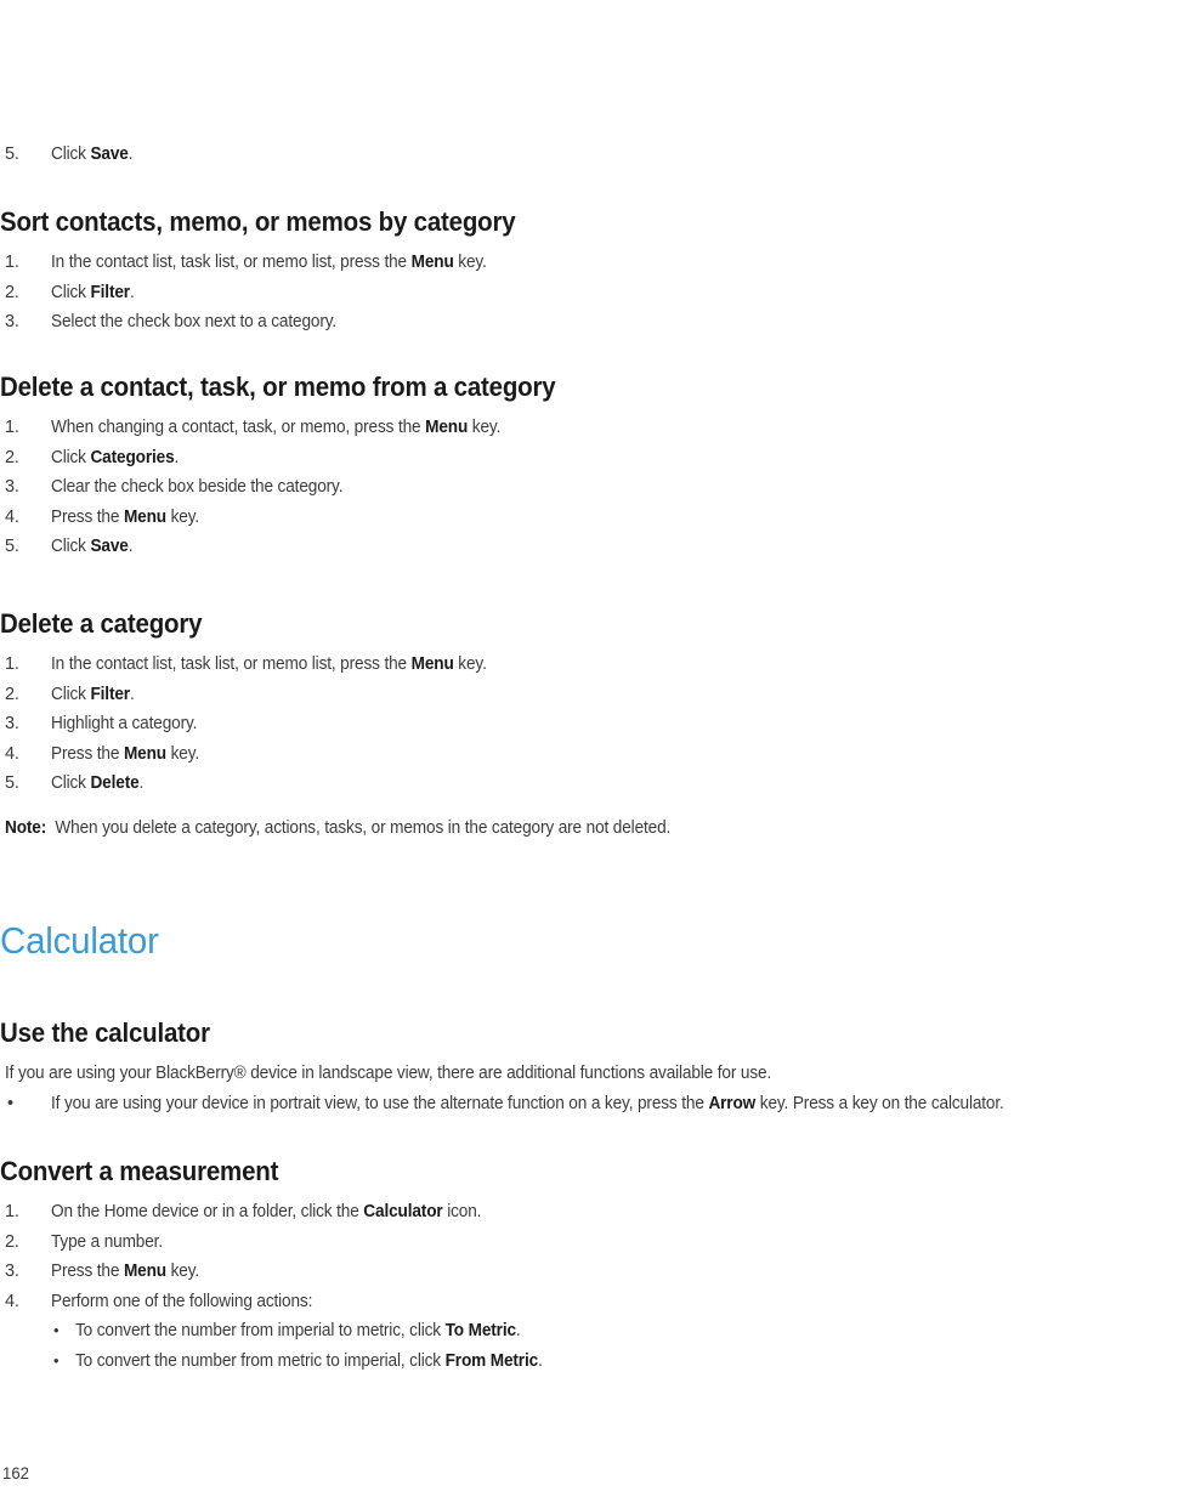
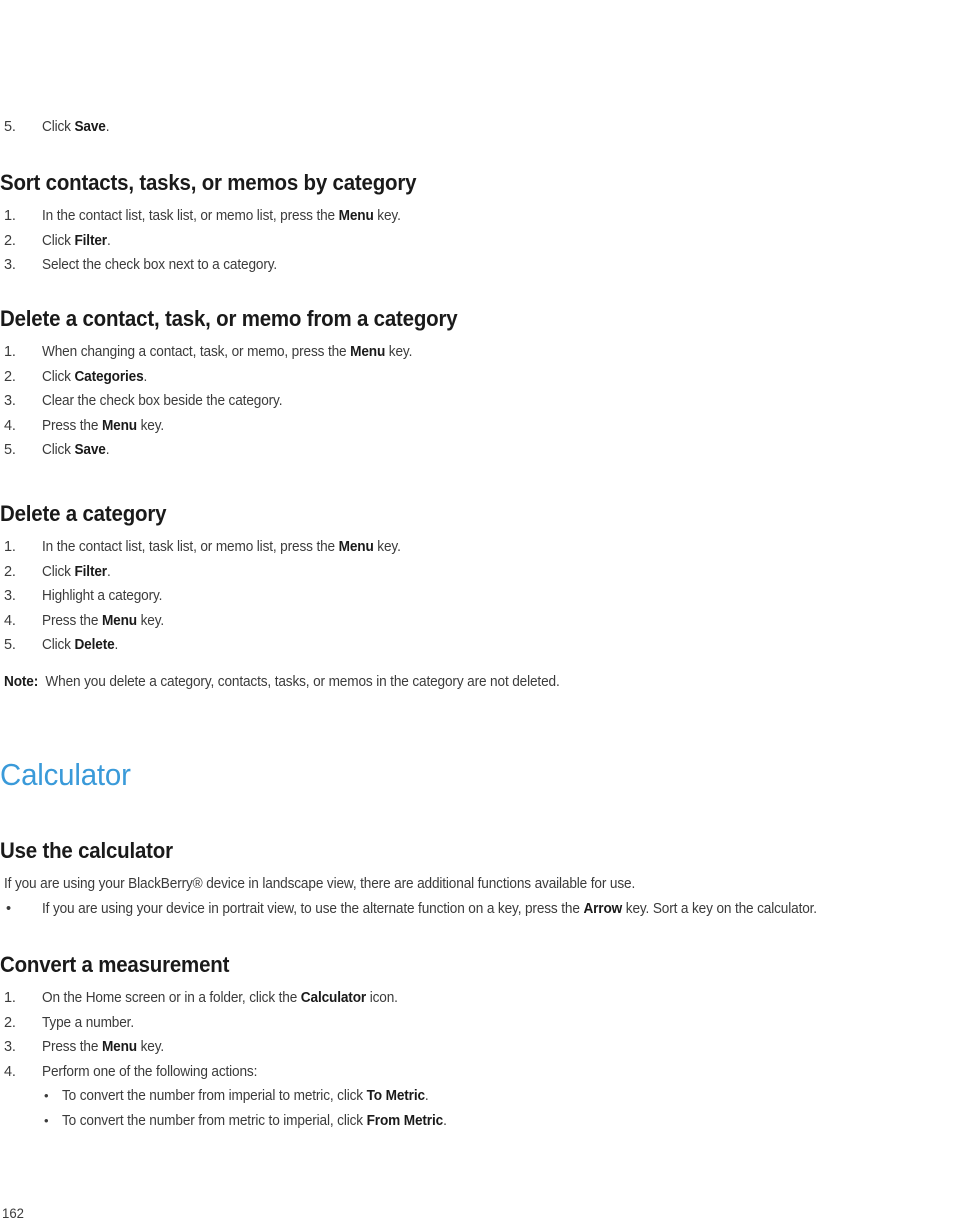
  5.
  Click Save.
- Sort contacts, memo, or memos by category
+ Sort contacts, tasks, or memos by category
  1.
  In the contact list, task list, or memo list, press the Menu key.
  2.
  Click Filter.
  3.
  Select the check box next to a category.
  Delete a contact, task, or memo from a category
  1.
  When changing a contact, task, or memo, press the Menu key.
  2.
  Click Categories.
  3.
  Clear the check box beside the category.
  4.
  Press the Menu key.
  5.
  Click Save.
  Delete a category
  1.
  In the contact list, task list, or memo list, press the Menu key.
  2.
  Click Filter.
  3.
  Highlight a category.
  4.
  Press the Menu key.
  5.
  Click Delete.
- Note: When you delete a category, actions, tasks, or memos in the category are not deleted.
+ Note: When you delete a category, contacts, tasks, or memos in the category are not deleted.
  Calculator
  Use the calculator
  If you are using your BlackBerry® device in landscape view, there are additional functions available for use.
  •
- If you are using your device in portrait view, to use the alternate function on a key, press the Arrow key. Press a key on the calculator.
+ If you are using your device in portrait view, to use the alternate function on a key, press the Arrow key. Sort a key on the calculator.
  Convert a measurement
  1.
- On the Home device or in a folder, click the Calculator icon.
+ On the Home screen or in a folder, click the Calculator icon.
  2.
  Type a number.
  3.
  Press the Menu key.
  4.
  Perform one of the following actions:
  •
  To convert the number from imperial to metric, click To Metric.
  •
  To convert the number from metric to imperial, click From Metric.
  162
